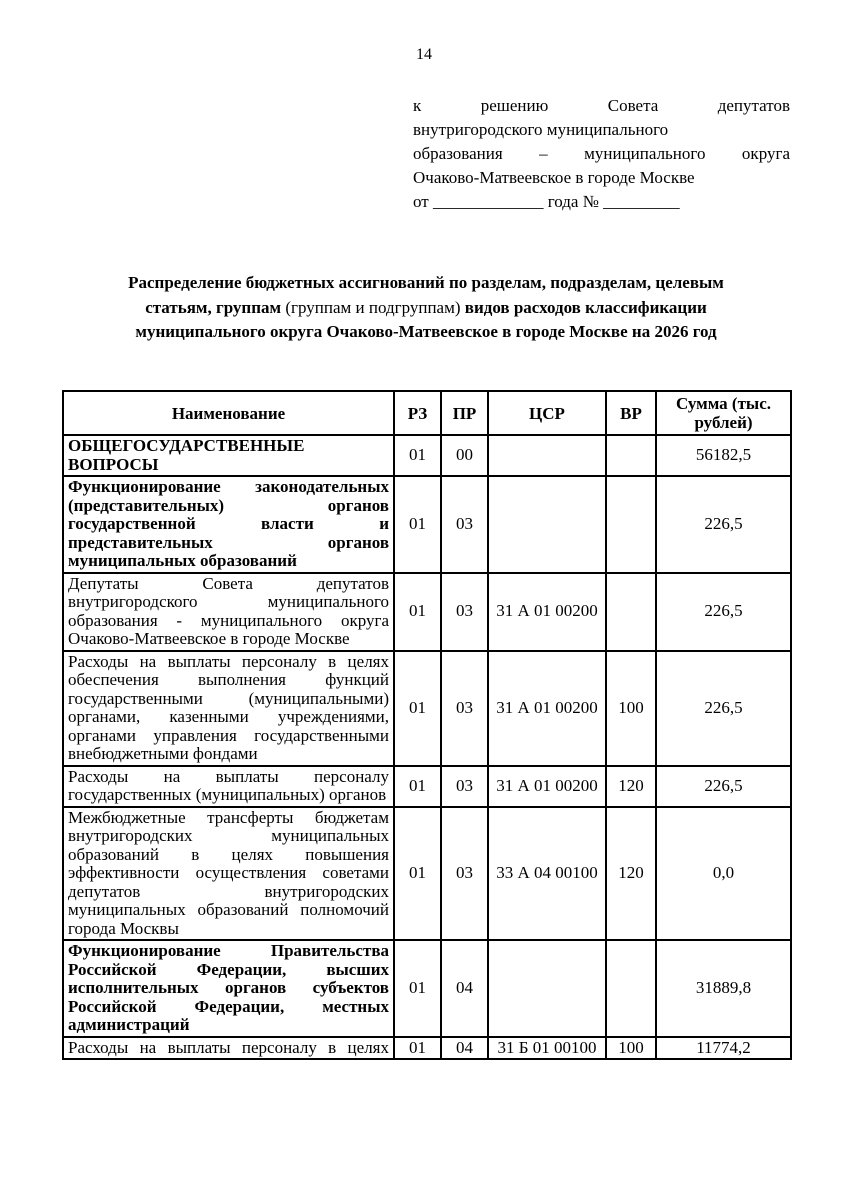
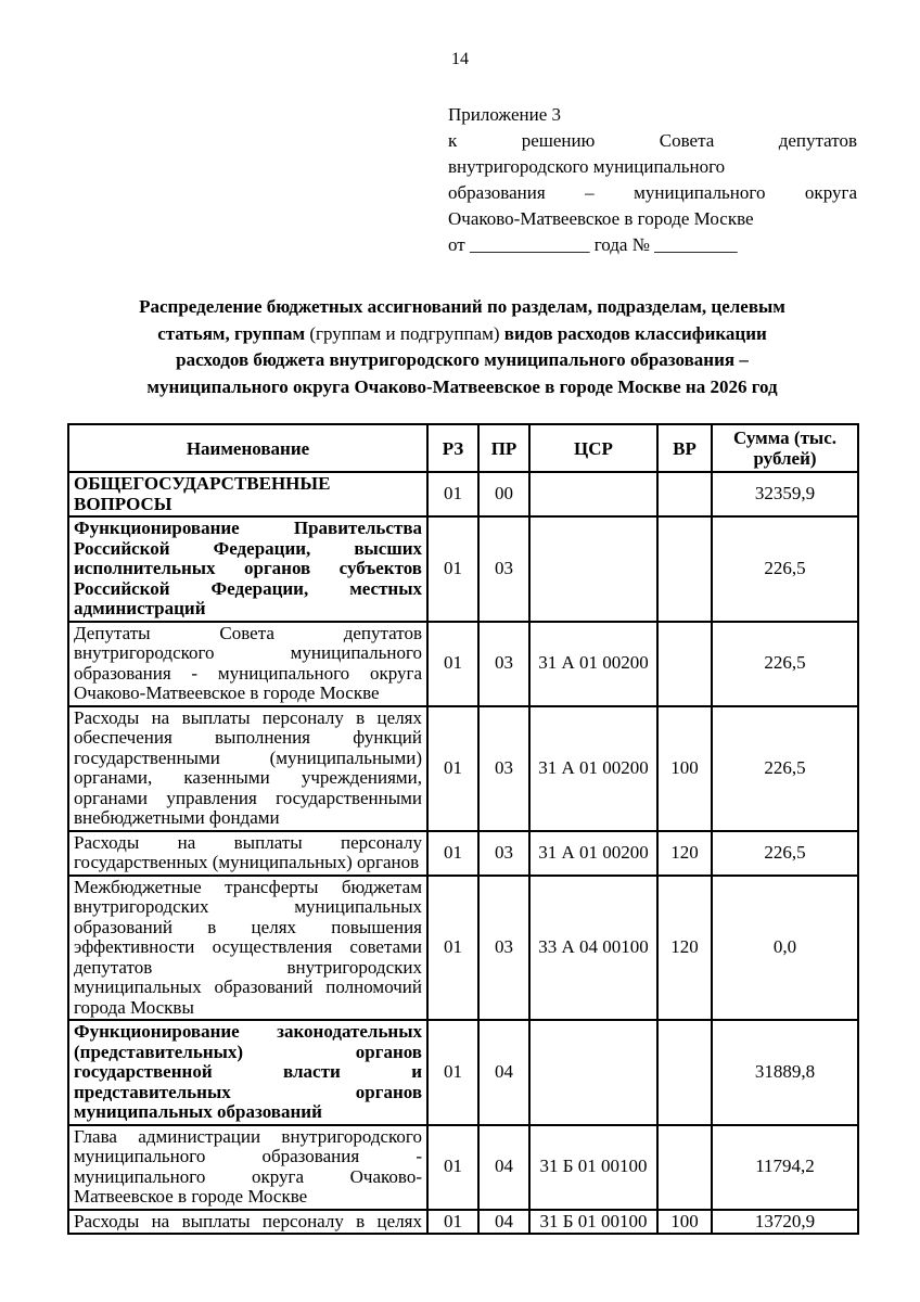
  14
+ Приложение 3
  к решению Совета депутатов
  внутригородского муниципального
  образования – муниципального округа
  Очаково-Матвеевское в городе Москве
  от _____________ года № _________
  Распределение бюджетных ассигнований по разделам, подразделам, целевым
  статьям, группам (группам и подгруппам) видов расходов классификации
+ расходов бюджета внутригородского муниципального образования –
  муниципального округа Очаково-Матвеевское в городе Москве на 2026 год
  Наименование	РЗ	ПР	ЦСР	ВР	Сумма (тыс. рублей)
- ОБЩЕГОСУДАРСТВЕННЫЕ ВОПРОСЫ	01	00			56182,5
+ ОБЩЕГОСУДАРСТВЕННЫЕ ВОПРОСЫ	01	00			32359,9
- Функционирование законодательных (представительных) органов государственной власти и представительных органов муниципальных образований	01	03			226,5
+ Функционирование Правительства Российской Федерации, высших исполнительных органов субъектов Российской Федерации, местных администраций	01	03			226,5
  Депутаты Совета депутатов внутригородского муниципального образования - муниципального округа Очаково-Матвеевское в городе Москве	01	03	31 А 01 00200		226,5
  Расходы на выплаты персоналу в целях обеспечения выполнения функций государственными (муниципальными) органами, казенными учреждениями, органами управления государственными внебюджетными фондами	01	03	31 А 01 00200	100	226,5
  Расходы на выплаты персоналу государственных (муниципальных) органов	01	03	31 А 01 00200	120	226,5
  Межбюджетные трансферты бюджетам внутригородских муниципальных образований в целях повышения эффективности осуществления советами депутатов внутригородских муниципальных образований полномочий города Москвы	01	03	33 А 04 00100	120	0,0
- Функционирование Правительства Российской Федерации, высших исполнительных органов субъектов Российской Федерации, местных администраций	01	04			31889,8
+ Функционирование законодательных (представительных) органов государственной власти и представительных органов муниципальных образований	01	04			31889,8
+ Глава администрации внутригородского муниципального образования - муниципального округа Очаково-Матвеевское в городе Москве	01	04	31 Б 01 00100		11794,2
- Расходы на выплаты персоналу в целях	01	04	31 Б 01 00100	100	11774,2
+ Расходы на выплаты персоналу в целях	01	04	31 Б 01 00100	100	13720,9
